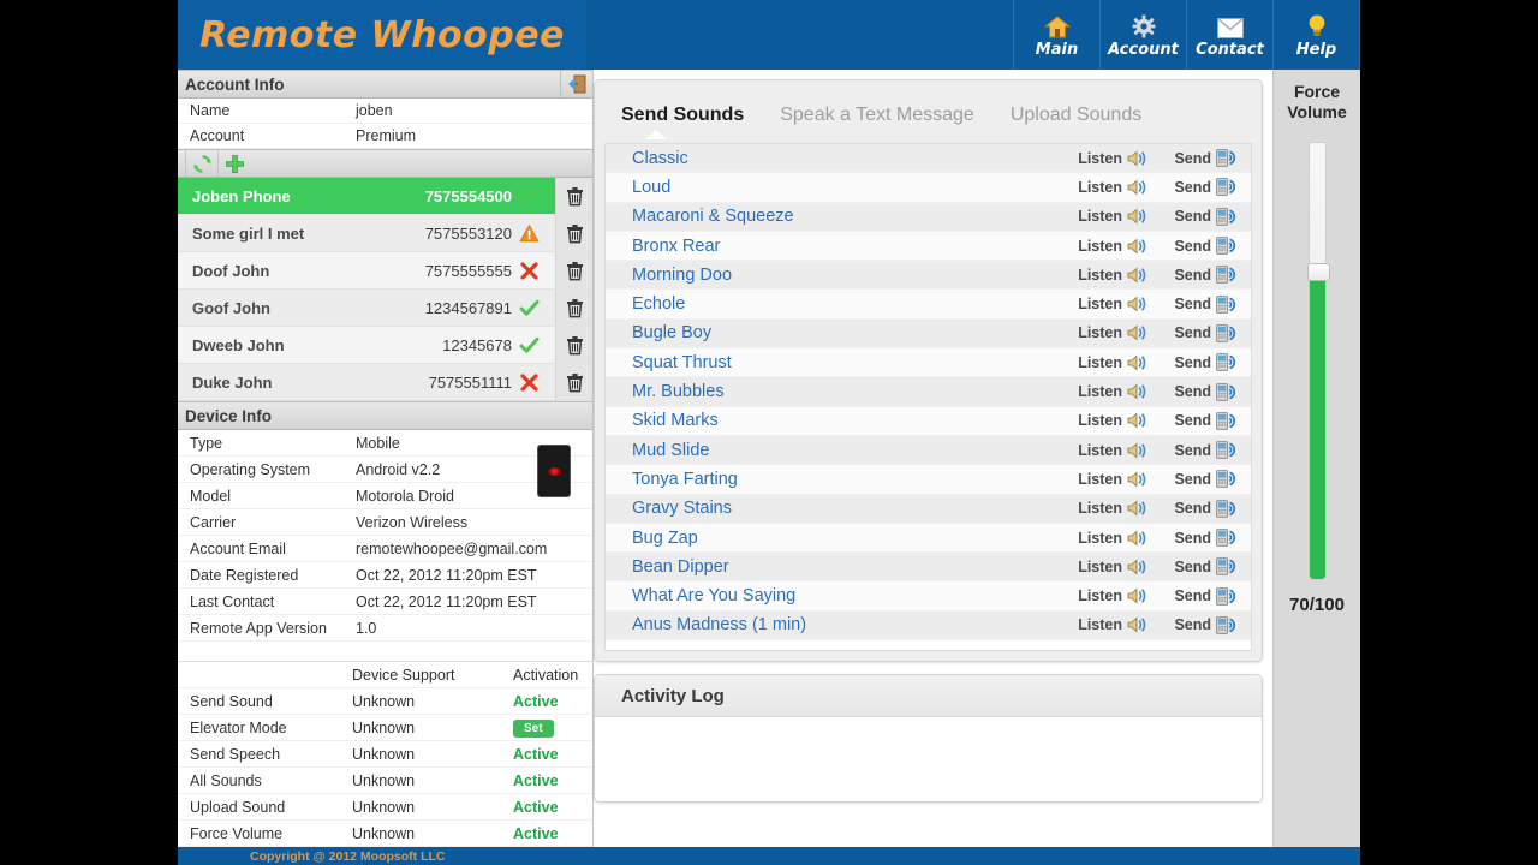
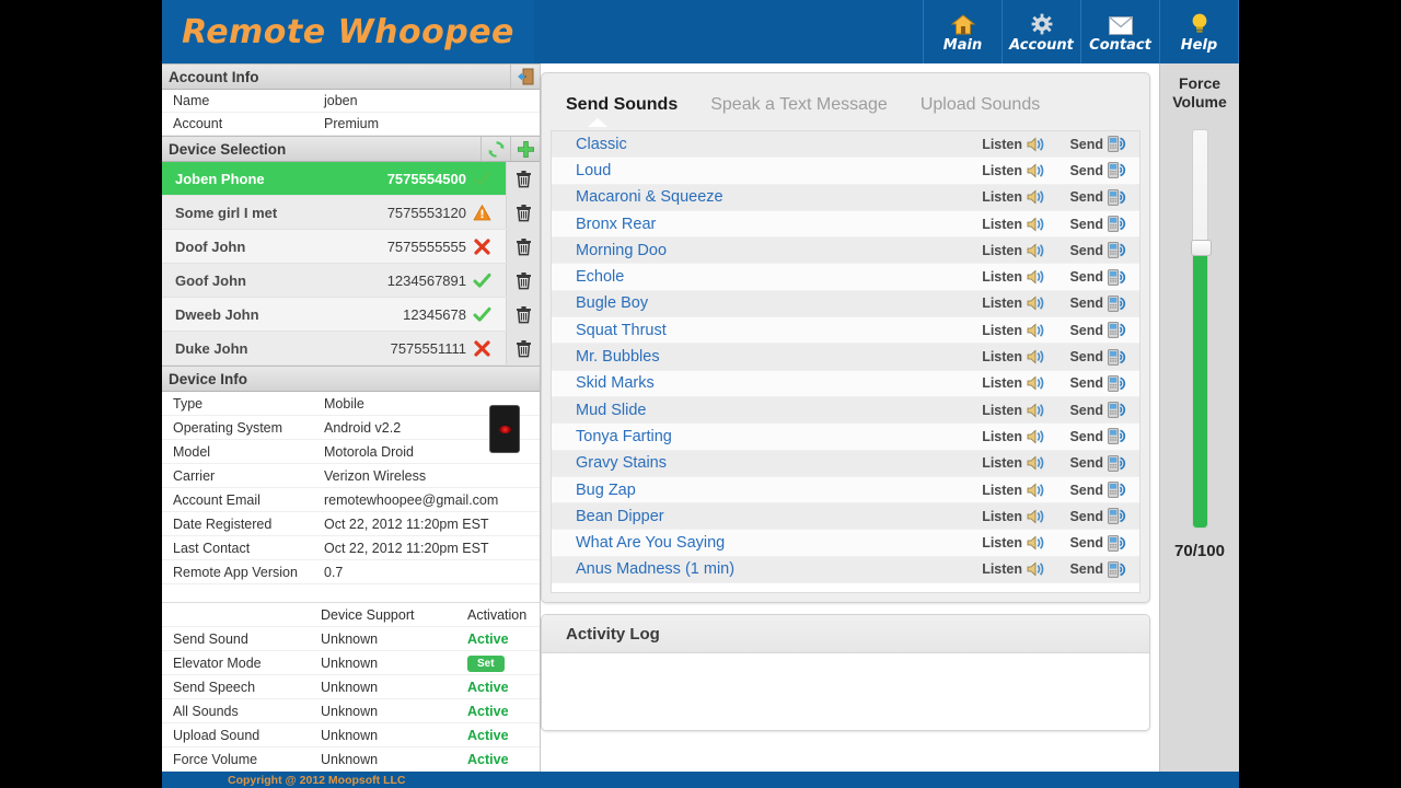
  Remote Whoopee
  Main
  Account
  Contact
  Help
  Account Info
  Name
  joben
  Account
  Premium
+ Device Selection
  Joben Phone
  7575554500
  Some girl I met
  7575553120
  Doof John
  7575555555
  Goof John
  1234567891
  Dweeb John
  12345678
  Duke John
  7575551111
  Device Info
  Type
  Mobile
  Operating System
  Android v2.2
  Model
  Motorola Droid
  Carrier
  Verizon Wireless
  Account Email
  remotewhoopee@gmail.com
  Date Registered
  Oct 22, 2012 11:20pm EST
  Last Contact
  Oct 22, 2012 11:20pm EST
  Remote App Version
- 1.0
+ 0.7
  Device Support
  Activation
  Send Sound
  Unknown
  Active
  Elevator Mode
  Unknown
  Set
  Send Speech
  Unknown
  Active
  All Sounds
  Unknown
  Active
  Upload Sound
  Unknown
  Active
  Force Volume
  Unknown
  Active
  Send Sounds
  Speak a Text Message
  Upload Sounds
  Classic
  Listen
  Send
  Loud
  Listen
  Send
  Macaroni & Squeeze
  Listen
  Send
  Bronx Rear
  Listen
  Send
  Morning Doo
  Listen
  Send
  Echole
  Listen
  Send
  Bugle Boy
  Listen
  Send
  Squat Thrust
  Listen
  Send
  Mr. Bubbles
  Listen
  Send
  Skid Marks
  Listen
  Send
  Mud Slide
  Listen
  Send
  Tonya Farting
  Listen
  Send
  Gravy Stains
  Listen
  Send
  Bug Zap
  Listen
  Send
  Bean Dipper
  Listen
  Send
  What Are You Saying
  Listen
  Send
  Anus Madness (1 min)
  Listen
  Send
  Activity Log
  Force
  Volume
  70/100
  Copyright @ 2012 Moopsoft LLC
